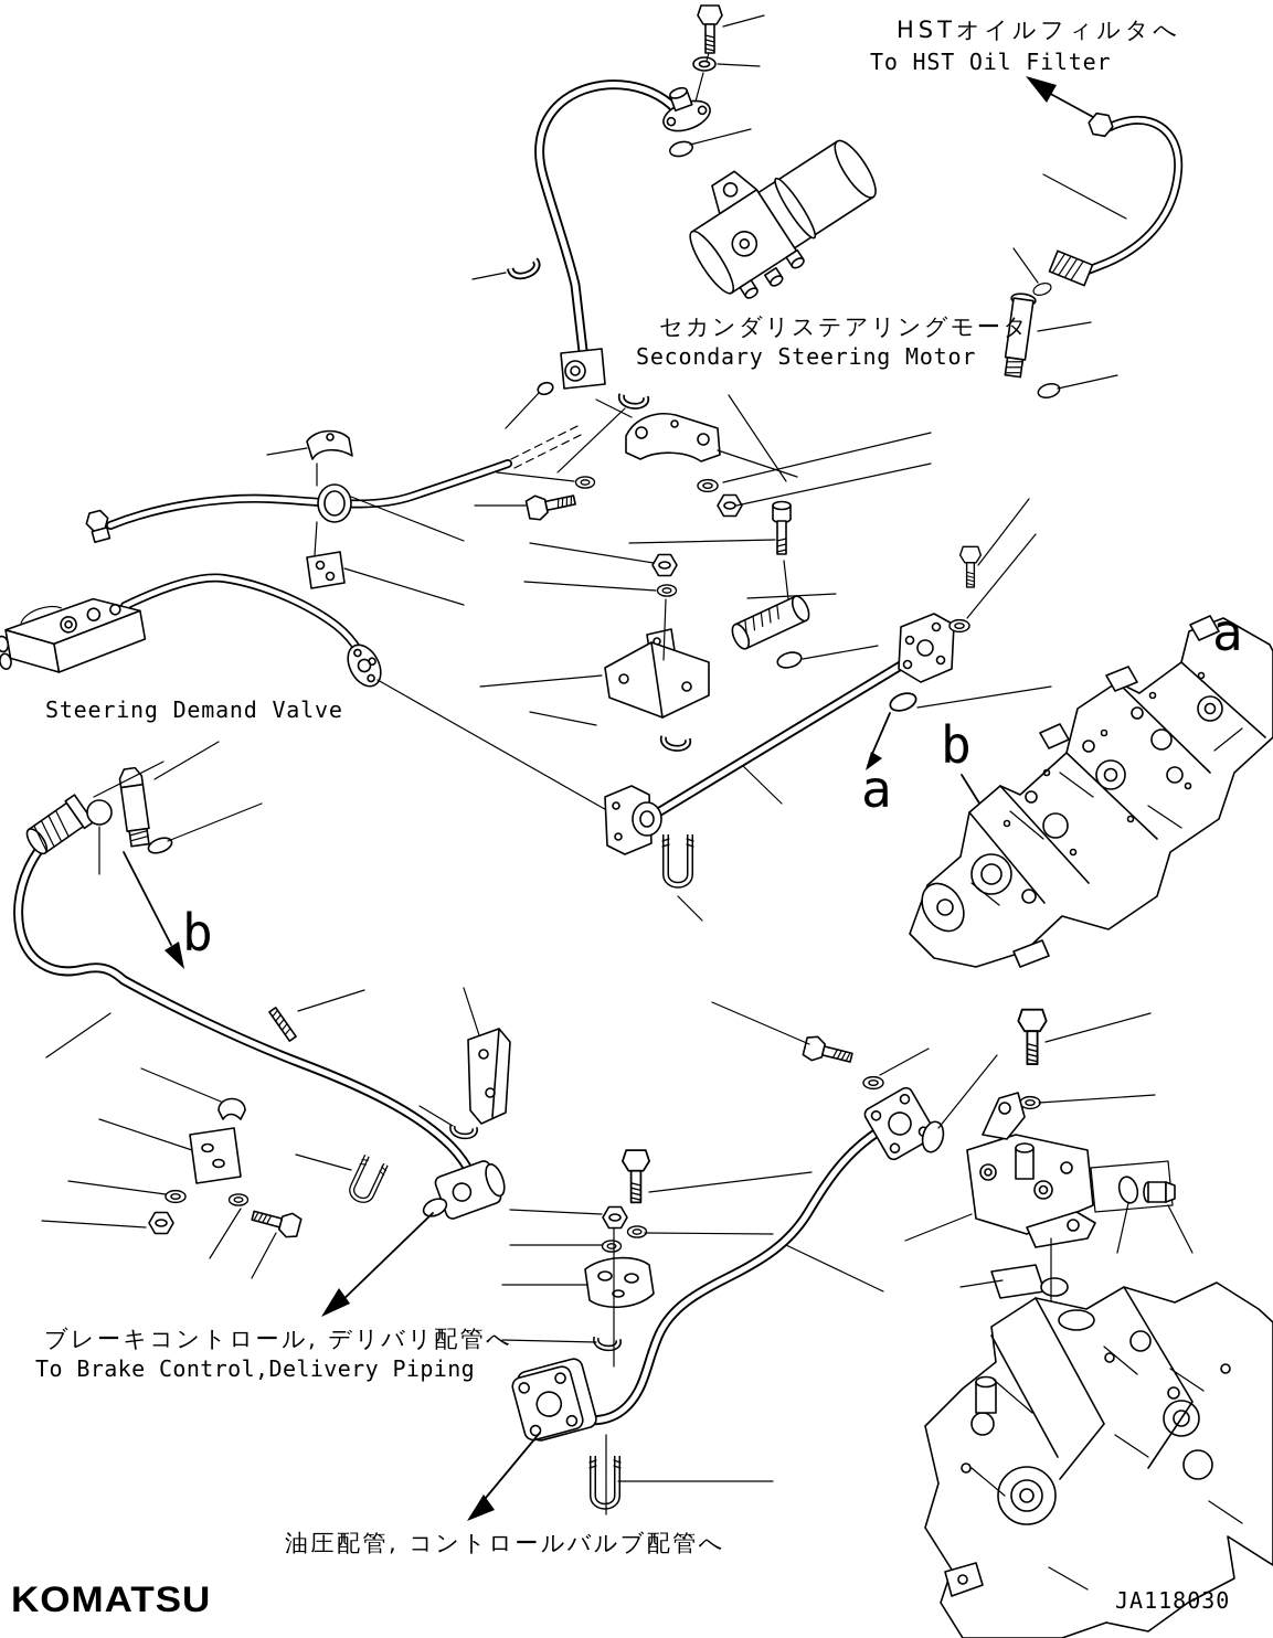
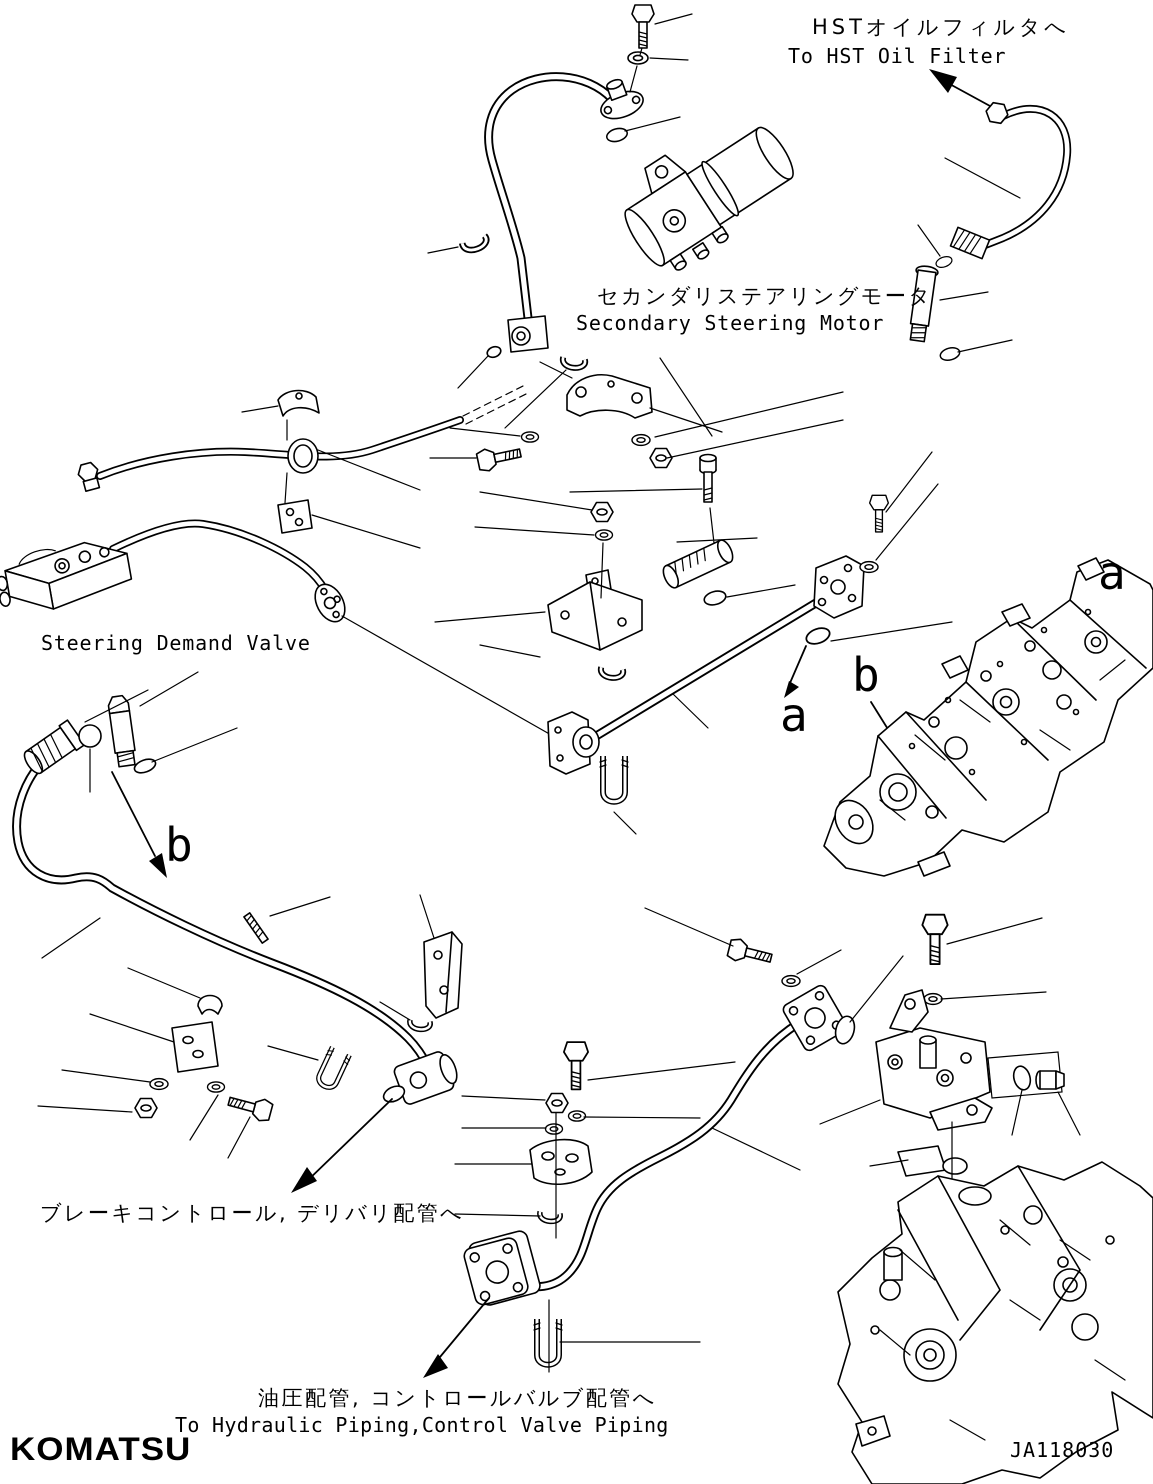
  HSTオイルフィルタへ
  To HST Oil Filter
  セカンダリステアリングモータ
  Secondary Steering Motor
  Steering Demand Valve
  ブレーキコントロール, デリバリ配管へ
- To Brake Control,Delivery Piping
  油圧配管, コントロールバルブ配管へ
+ To Hydraulic Piping,Control Valve Piping
  a
  a
  b
  b
  KOMATSU
  JA118030
